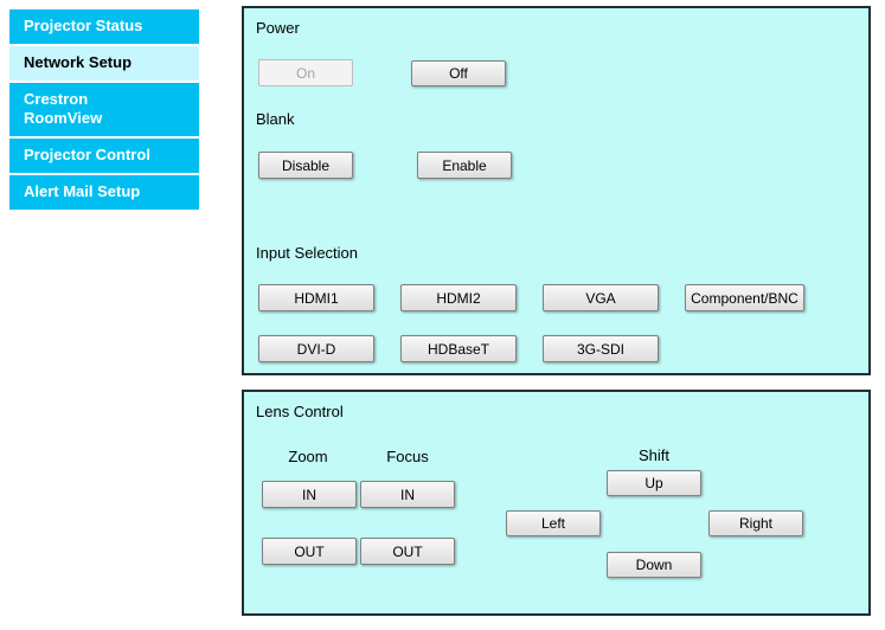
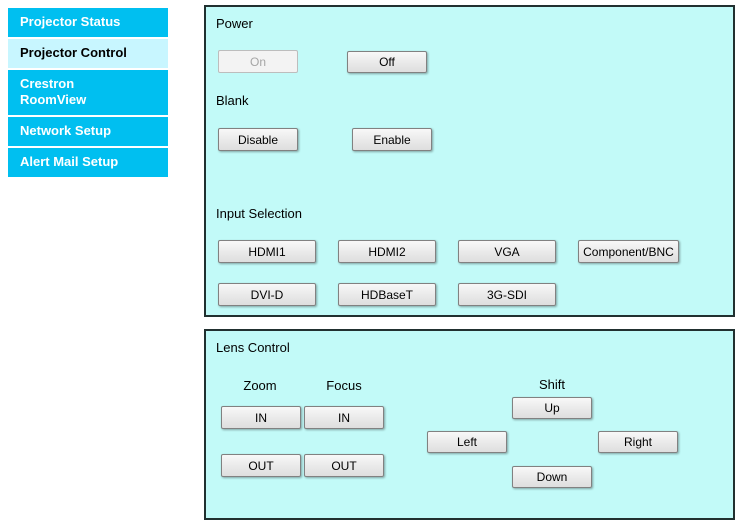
  Projector Status
- Network Setup
+ Projector Control
  Crestron
  RoomView
- Projector Control
+ Network Setup
  Alert Mail Setup
  Power
  On
  Off
  Blank
  Disable
  Enable
  Input Selection
  HDMI1
  HDMI2
  VGA
  Component/BNC
  DVI-D
  HDBaseT
  3G-SDI
  Lens Control
  Zoom
  Focus
  IN
  IN
  OUT
  OUT
  Shift
  Up
  Left
  Right
  Down
